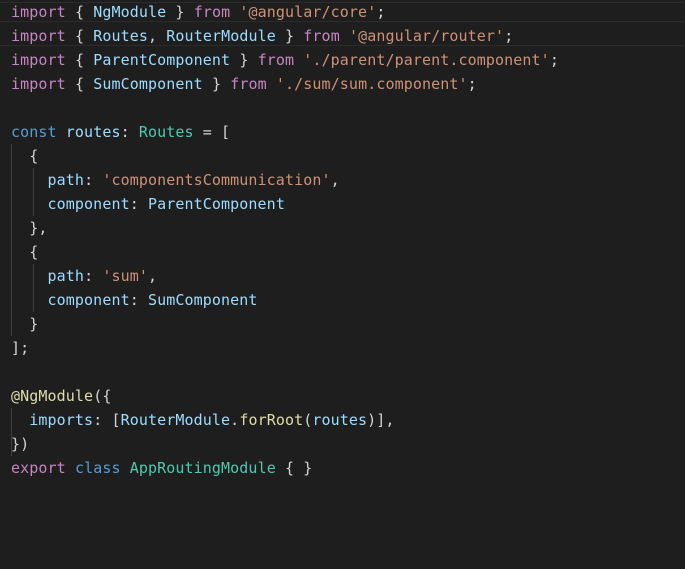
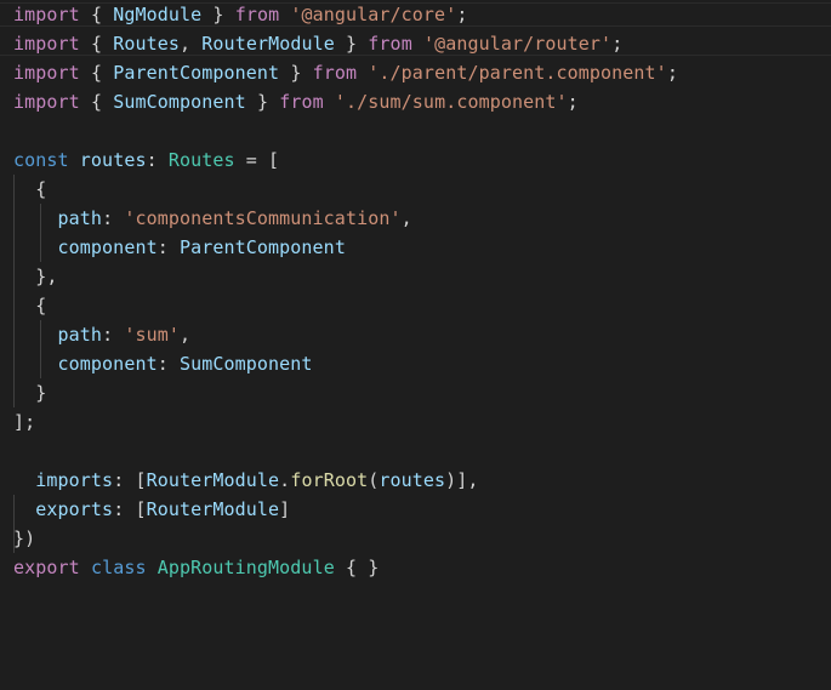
  import { NgModule } from '@angular/core';
  import { Routes, RouterModule } from '@angular/router';
  import { ParentComponent } from './parent/parent.component';
  import { SumComponent } from './sum/sum.component';
  const routes: Routes = [
  {
  path: 'componentsCommunication',
  component: ParentComponent
  },
  {
  path: 'sum',
  component: SumComponent
  }
  ];
- @NgModule({
  imports: [RouterModule.forRoot(routes)],
+ exports: [RouterModule]
  })
  export class AppRoutingModule { }
